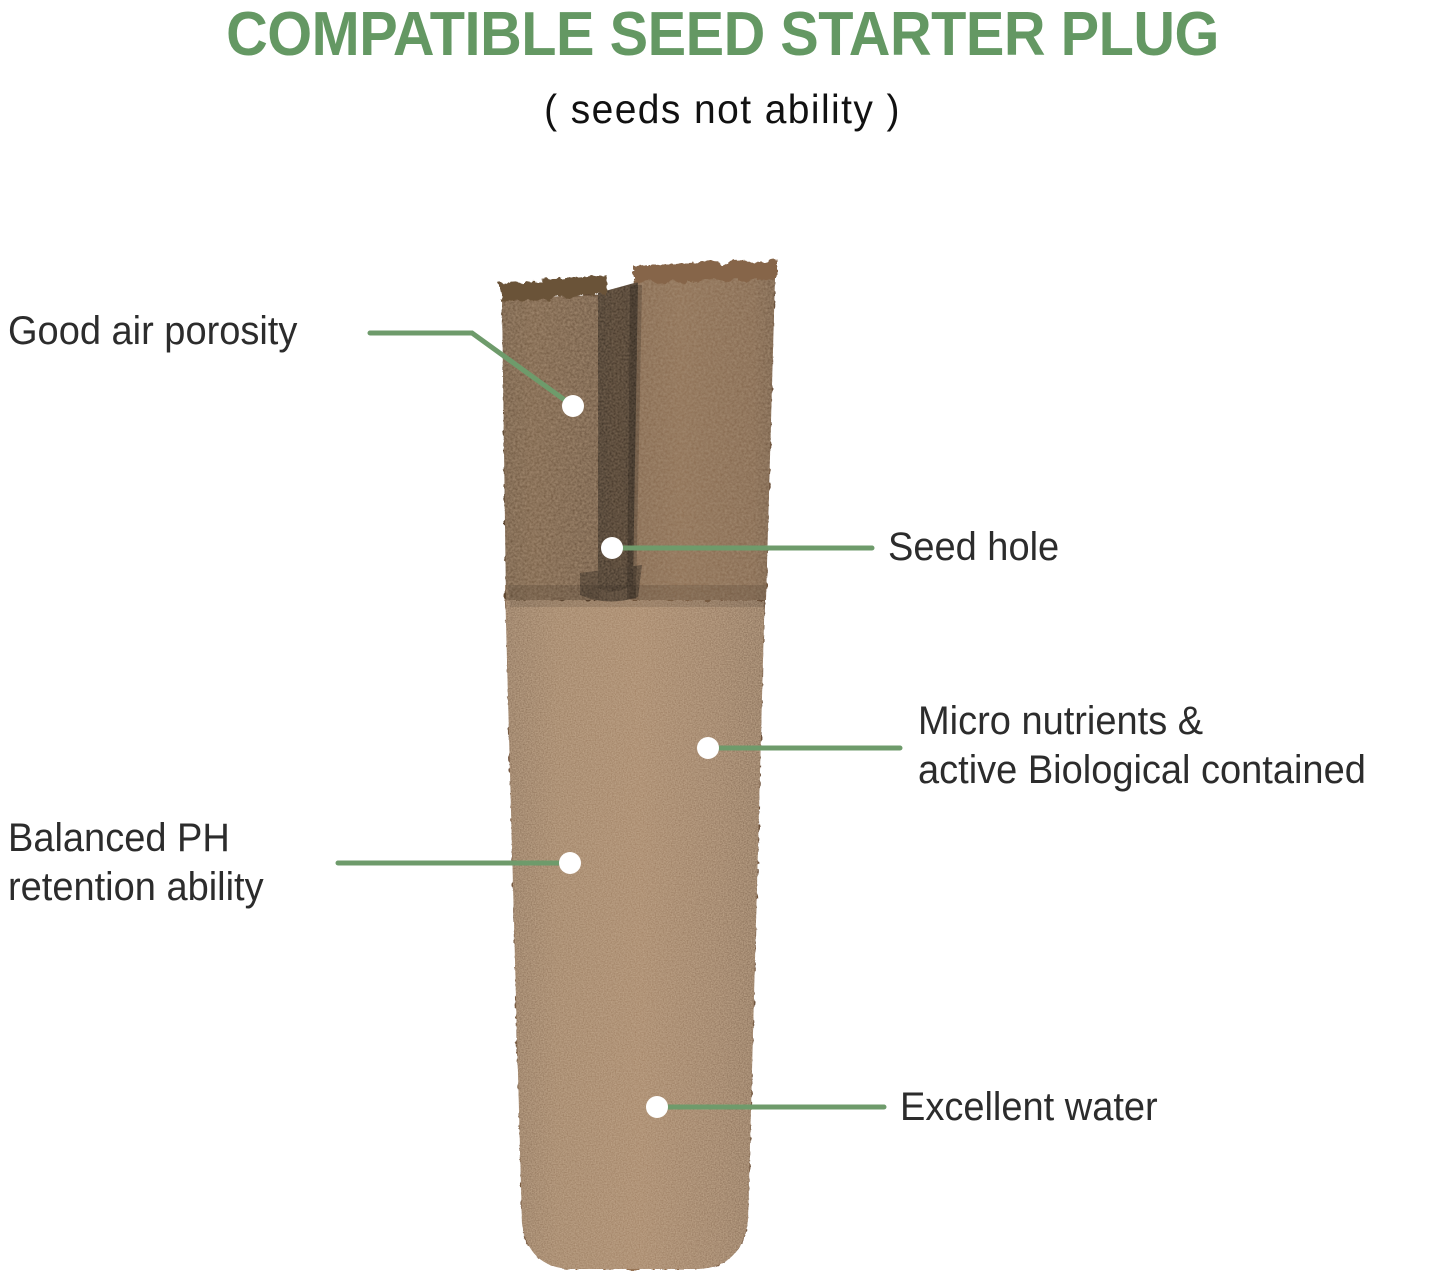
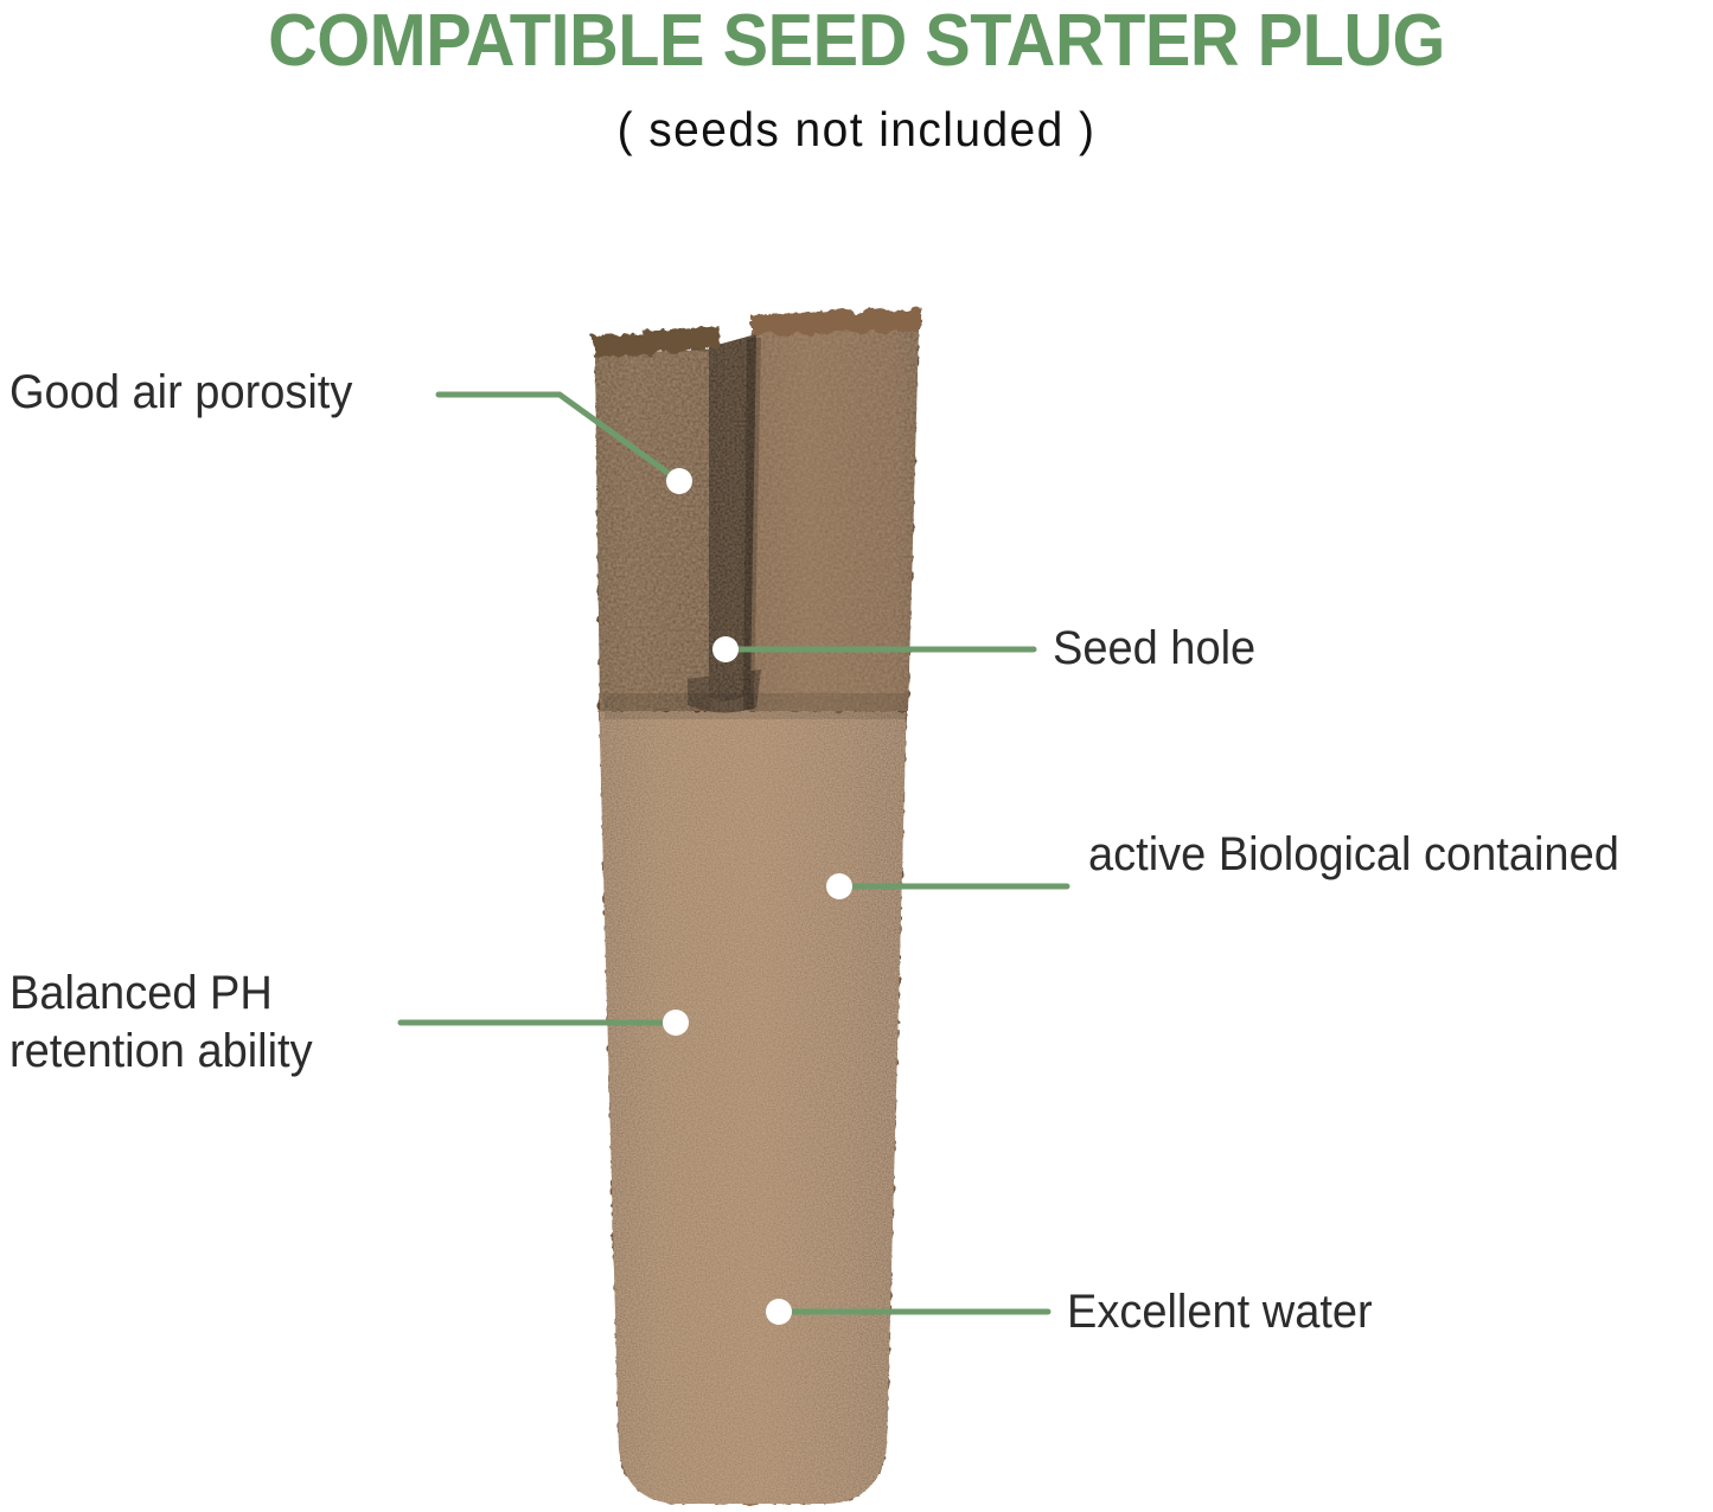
  COMPATIBLE SEED STARTER PLUG
- ( seeds not ability )
+ ( seeds not included )
  Good air porosity
  Seed hole
- Micro nutrients &
  active Biological contained
  Balanced PH
  retention ability
  Excellent water
